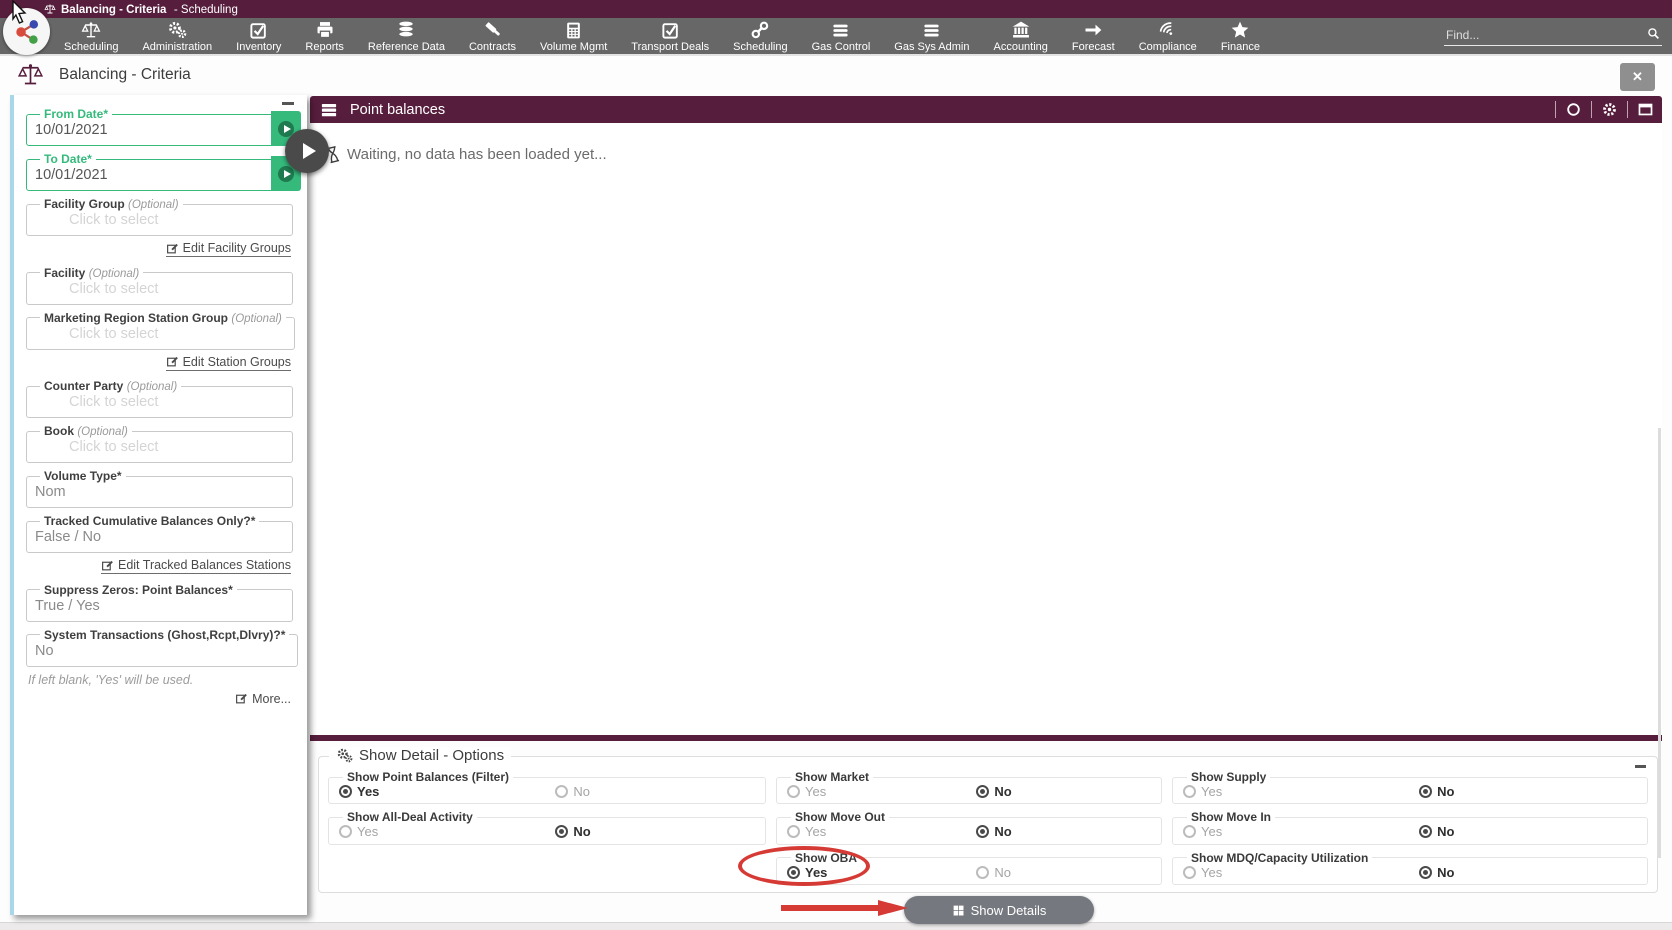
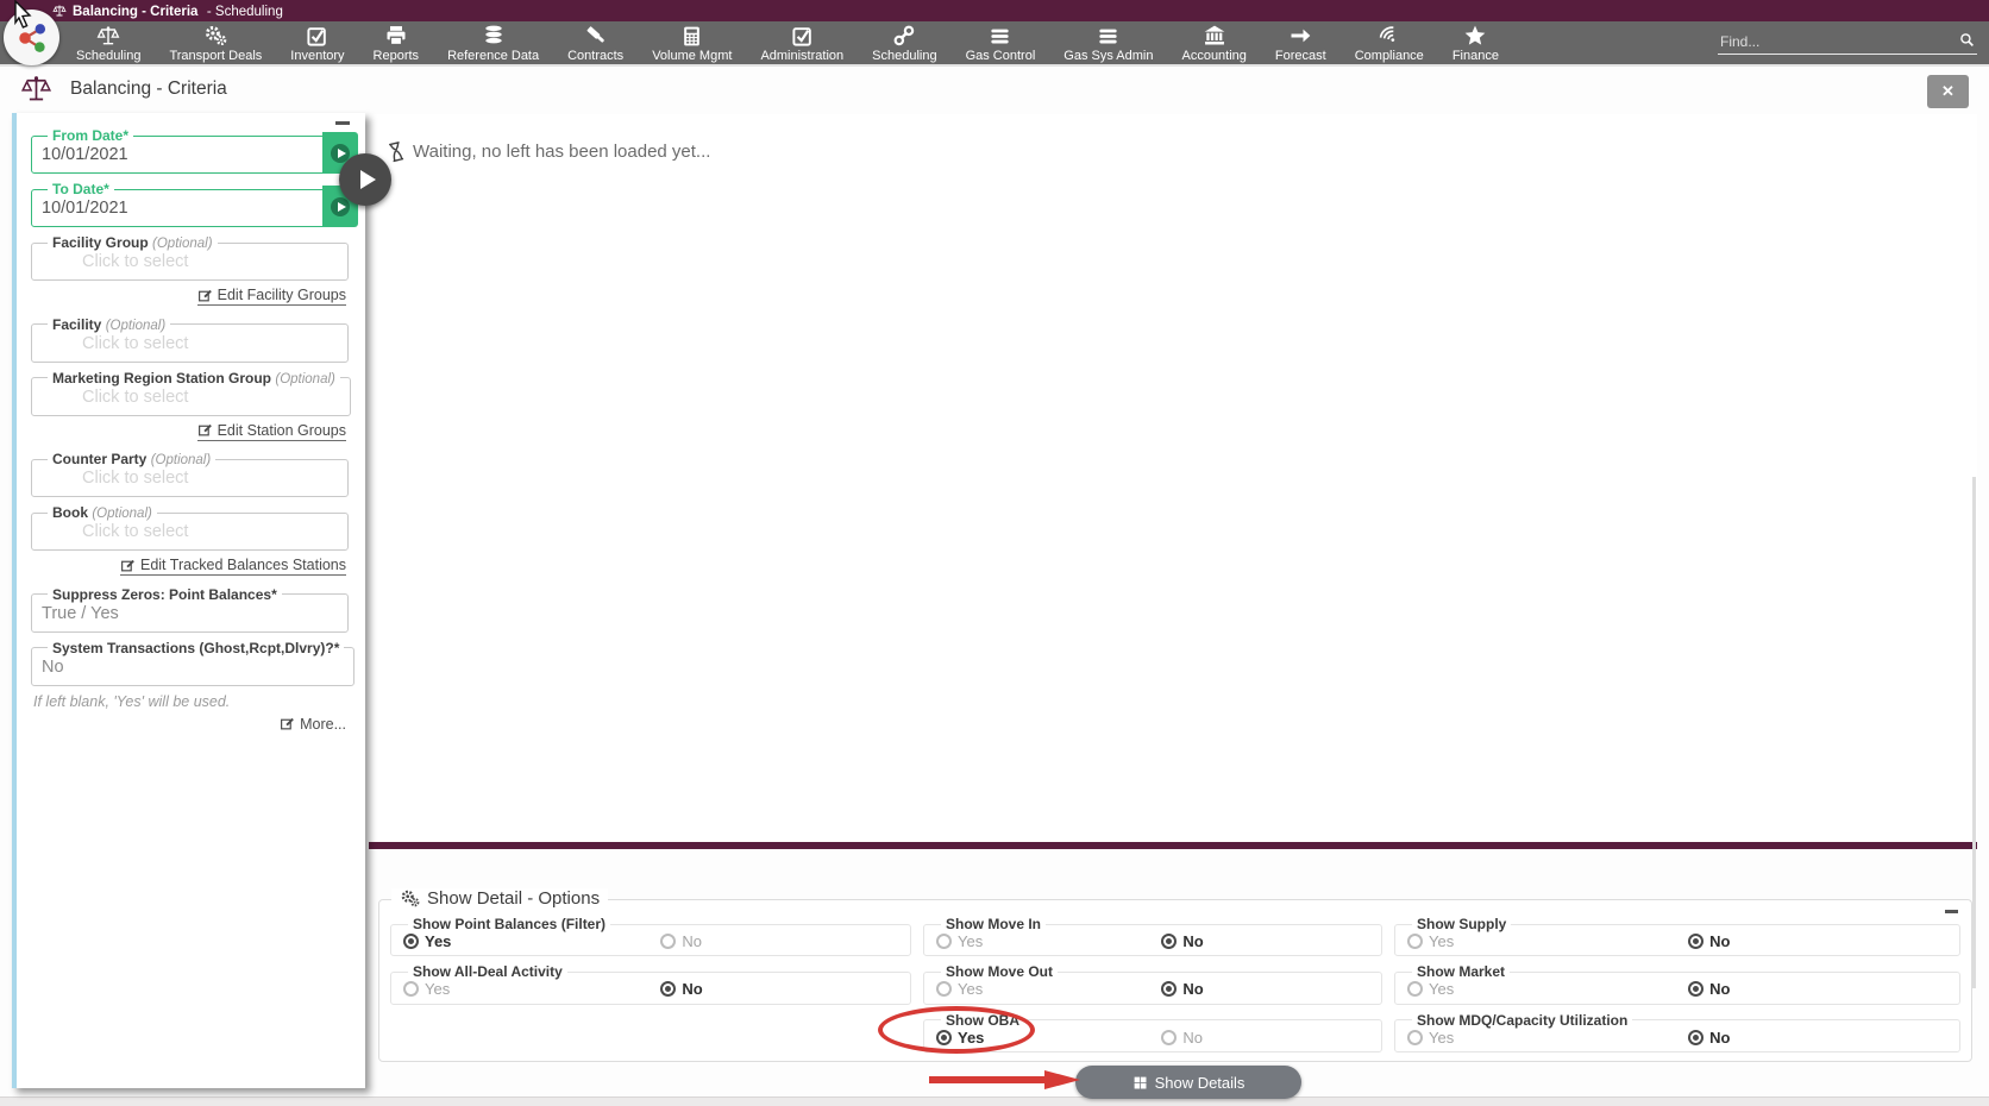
  Balancing - Criteria - Scheduling
  Scheduling
- Administration
+ Transport Deals
  Inventory
  Reports
  Reference Data
  Contracts
  Volume Mgmt
- Transport Deals
+ Administration
  Scheduling
  Gas Control
  Gas Sys Admin
  Accounting
  Forecast
  Compliance
  Finance
  Find...
  Balancing - Criteria
  ✕
  From Date*
  10/01/2021
  To Date*
  10/01/2021
  Facility Group (Optional)
  Click to select
  Edit Facility Groups
  Facility (Optional)
  Click to select
  Marketing Region Station Group (Optional)
  Click to select
  Edit Station Groups
  Counter Party (Optional)
  Click to select
  Book (Optional)
  Click to select
- Volume Type*
- Nom
- Tracked Cumulative Balances Only?*
- False / No
  Edit Tracked Balances Stations
  Suppress Zeros: Point Balances*
  True / Yes
  System Transactions (Ghost,Rcpt,Dlvry)?*
  No
  If left blank, 'Yes' will be used.
  More...
- Point balances
- Waiting, no data has been loaded yet...
+ Waiting, no left has been loaded yet...
  Show Detail - Options
  Show Point Balances (Filter)
  Yes
  No
- Show Market
+ Show Move In
  Yes
  No
  Show Supply
  Yes
  No
  Show All-Deal Activity
  Yes
  No
  Show Move Out
  Yes
  No
- Show Move In
+ Show Market
  Yes
  No
  Show OBA
  Yes
  No
  Show MDQ/Capacity Utilization
  Yes
  No
  Show Details
